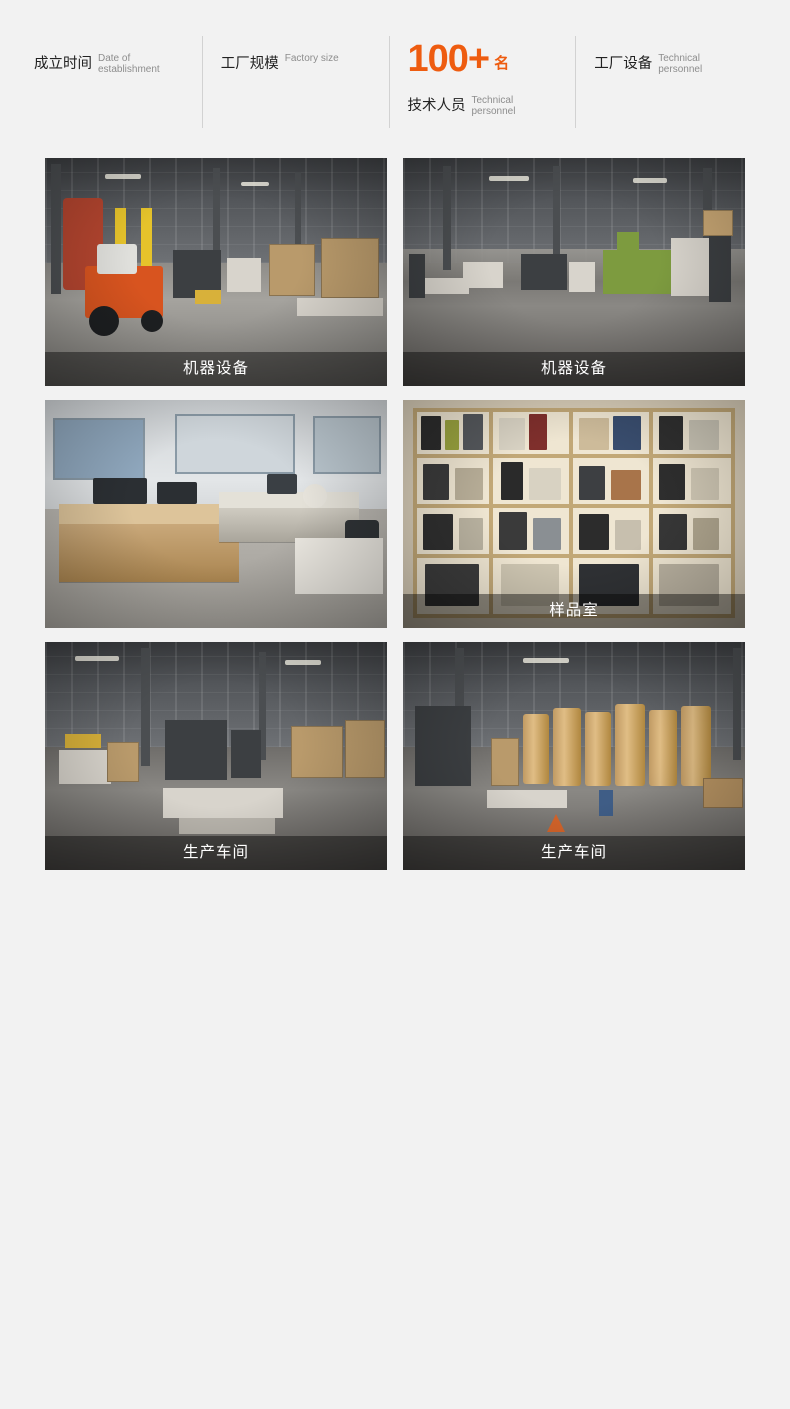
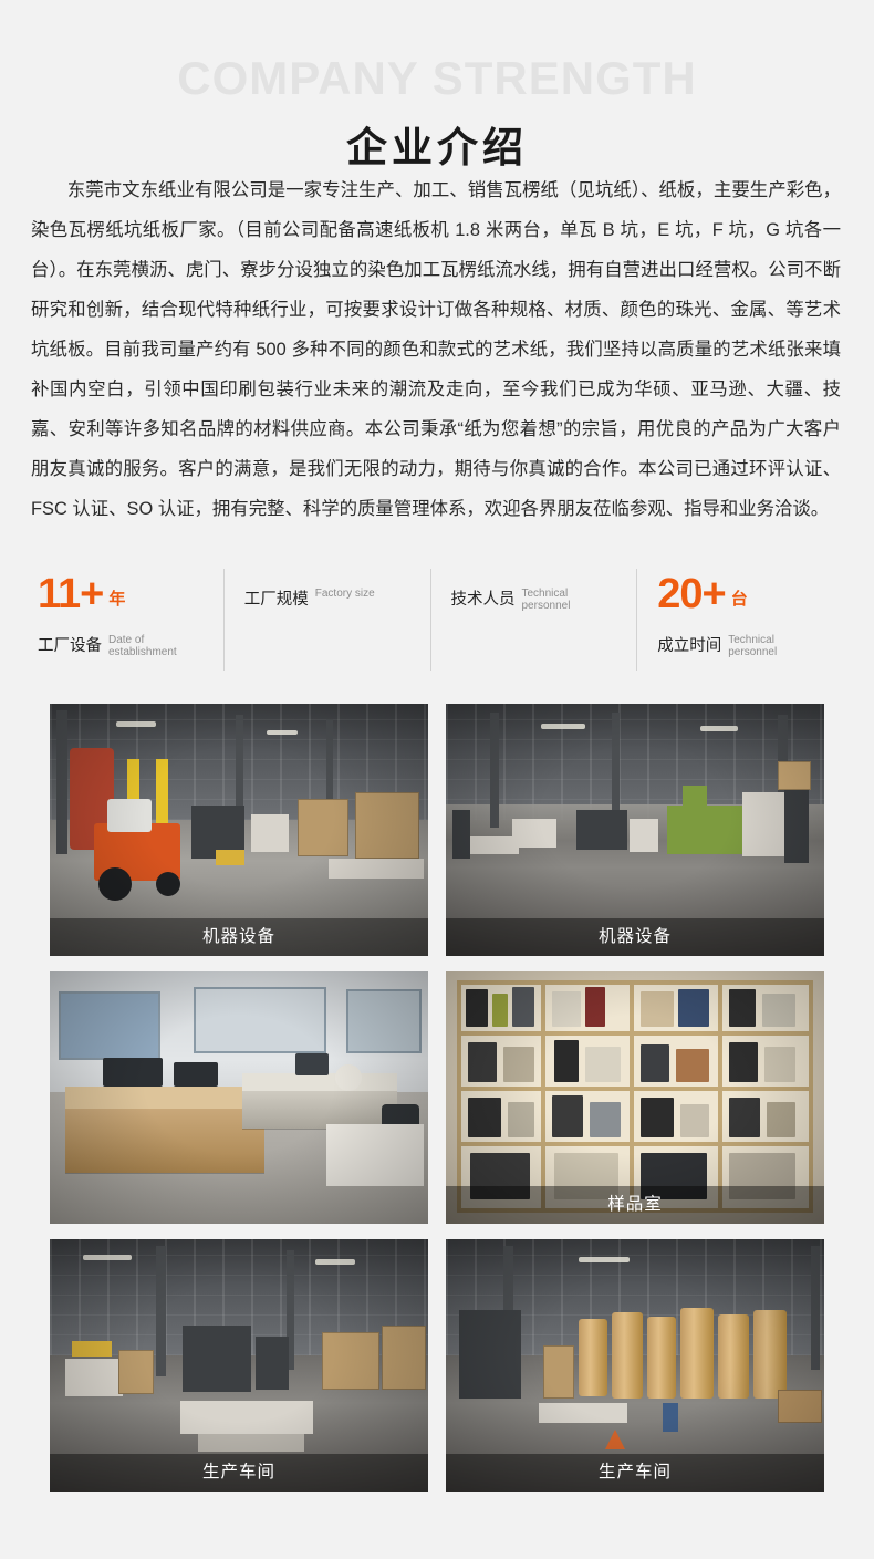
+ 企业介绍
+ 东莞市文东纸业有限公司是一家专注生产、加工、销售瓦楞纸（见坑纸）、纸板，主要生产彩色，染色瓦楞纸坑纸板厂家。（目前公司配备高速纸板机 1.8 米两台，单瓦 B 坑，E 坑，F 坑，G 坑各一台）。在东莞横沥、虎门、寮步分设独立的染色加工瓦楞纸流水线，拥有自营进出口经营权。公司不断研究和创新，结合现代特种纸行业，可按要求设计订做各种规格、材质、颜色的珠光、金属、等艺术坑纸板。目前我司量产约有 500 多种不同的颜色和款式的艺术纸，我们坚持以高质量的艺术纸张来填补国内空白，引领中国印刷包装行业未来的潮流及走向，至今我们已成为华硕、亚马逊、大疆、技嘉、安利等许多知名品牌的材料供应商。本公司秉承“纸为您着想”的宗旨，用优良的产品为广大客户朋友真诚的服务。客户的满意，是我们无限的动力，期待与你真诚的合作。本公司已通过环评认证、FSC 认证、SO 认证，拥有完整、科学的质量管理体系，欢迎各界朋友莅临参观、指导和业务洽谈。
+ 11+
+ 年
- 成立时间
+ 工厂设备
  Date of establishment
  工厂规模
  Factory size
- 100+
- 名
  技术人员
  Technical personnel
+ 20+
+ 台
- 工厂设备
+ 成立时间
  Technical personnel
  机器设备
  机器设备
  样品室
  生产车间
  生产车间
